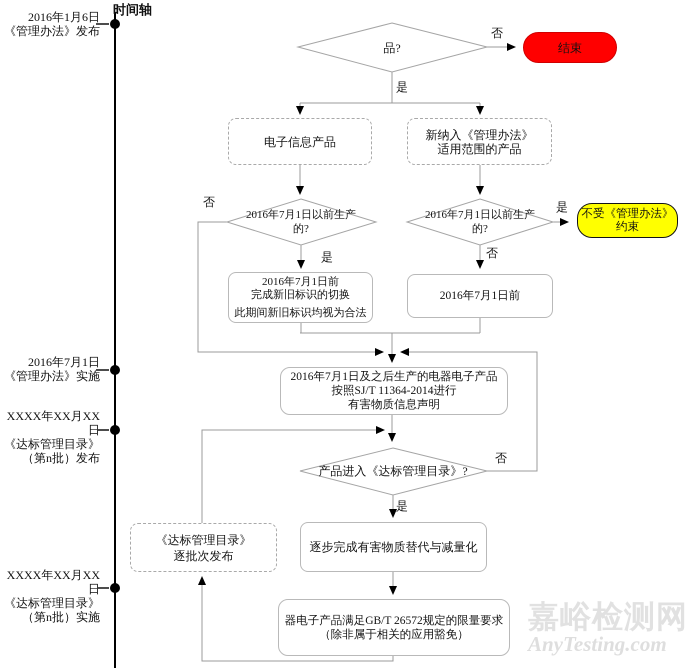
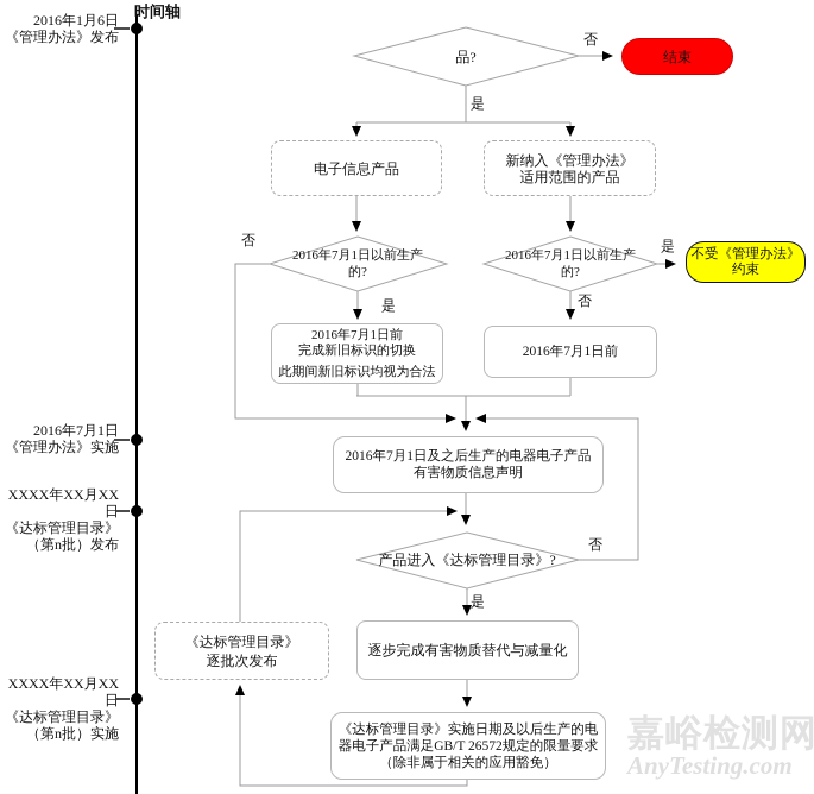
  时间轴
  2016年1月6日
  《管理办法》发布
  2016年7月1日
  《管理办法》实施
  XXXX年XX月XX日
  《达标管理目录》
  （第n批）发布
  XXXX年XX月XX日
  《达标管理目录》
  （第n批）实施
  品?
  2016年7月1日以前生产
  的?
  2016年7月1日以前生产
  的?
  产品进入《达标管理目录》?
  结束
  不受《管理办法》
  约束
  电子信息产品
  新纳入《管理办法》
  适用范围的产品
  2016年7月1日前
  完成新旧标识的切换
  此期间新旧标识均视为合法
  2016年7月1日前
  2016年7月1日及之后生产的电器电子产品
- 按照SJ/T 11364-2014进行
  有害物质信息声明
  《达标管理目录》
  逐批次发布
  逐步完成有害物质替代与减量化
+ 《达标管理目录》实施日期及以后生产的电
  器电子产品满足GB/T 26572规定的限量要求
  （除非属于相关的应用豁免）
  否
  是
  否
  是
  是
  否
  否
  是
  嘉峪检测网
  AnyTesting.com
